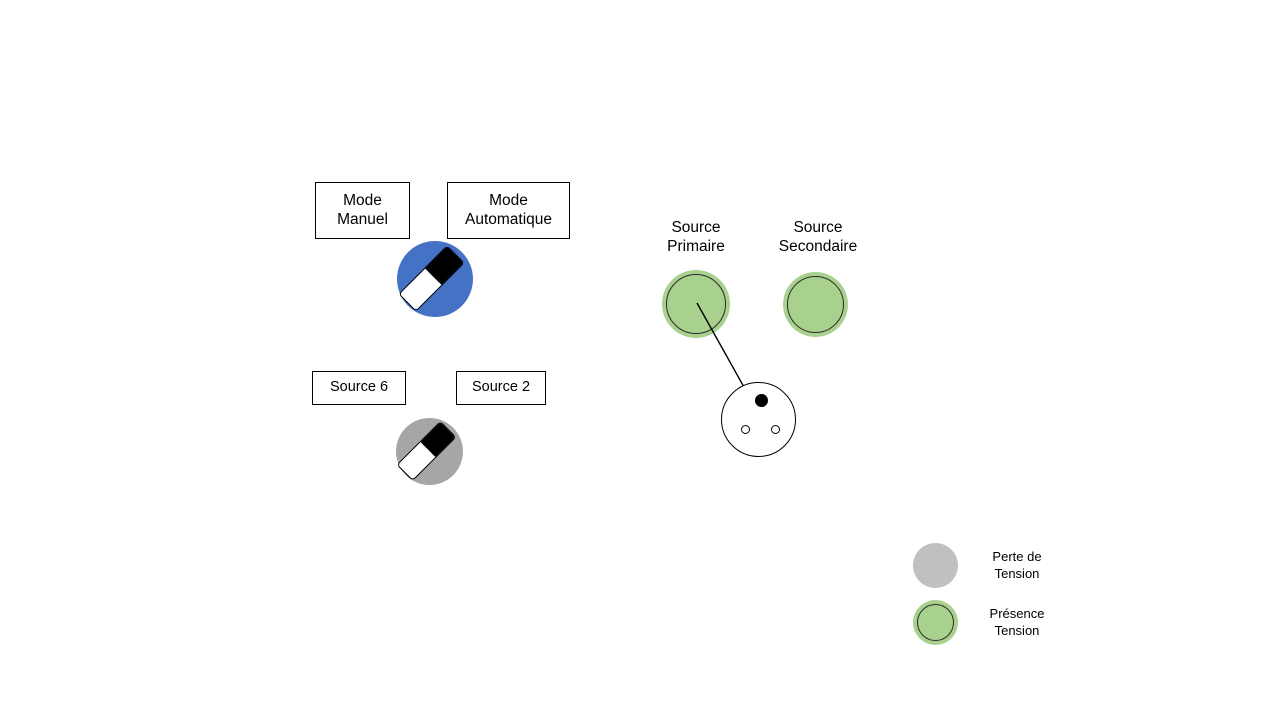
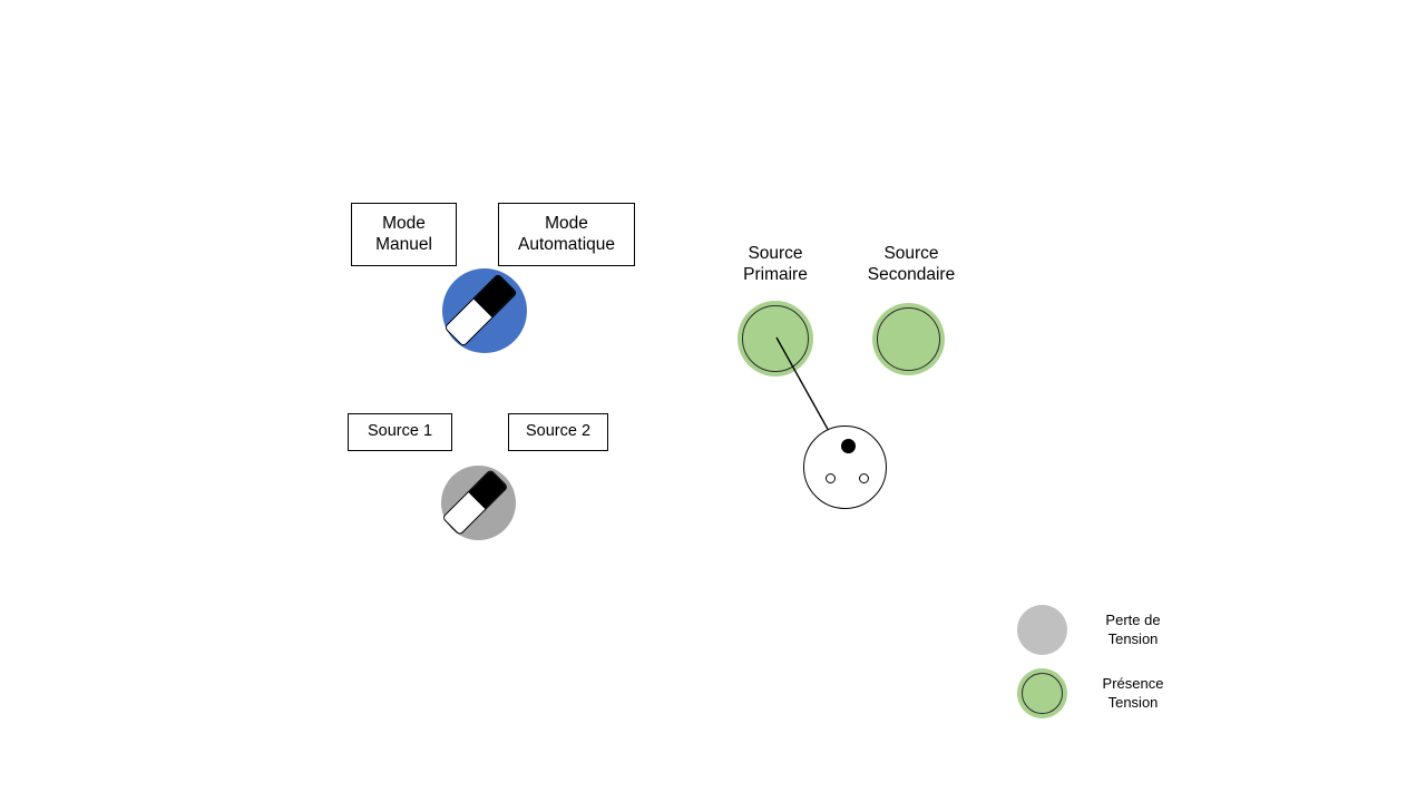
  Mode
  Manuel
  Mode
  Automatique
- Source 6
+ Source 1
  Source 2
  Source
  Primaire
  Source
  Secondaire
  Perte de
  Tension
  Présence
  Tension
